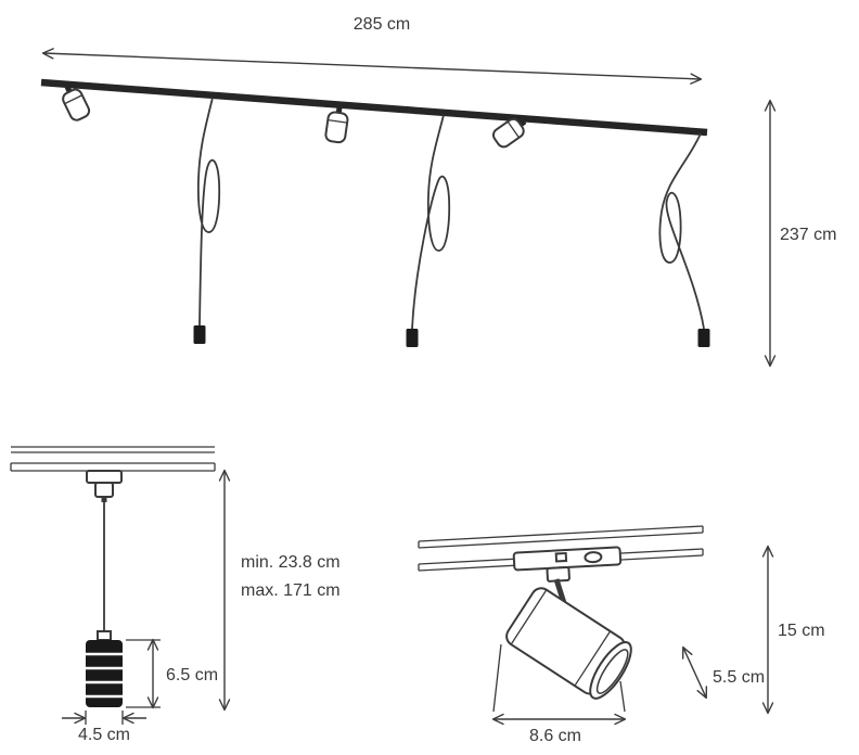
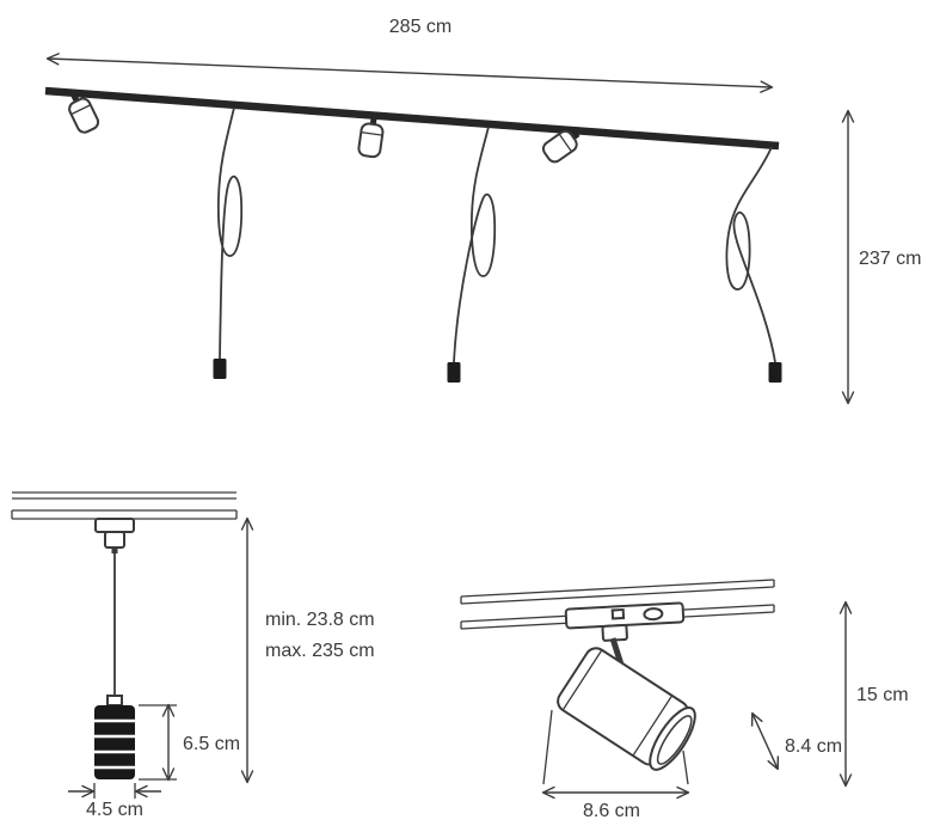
  285 cm
  237 cm
  min. 23.8 cm
- max. 171 cm
+ max. 235 cm
  6.5 cm
  4.5 cm
  15 cm
- 5.5 cm
+ 8.4 cm
  8.6 cm
